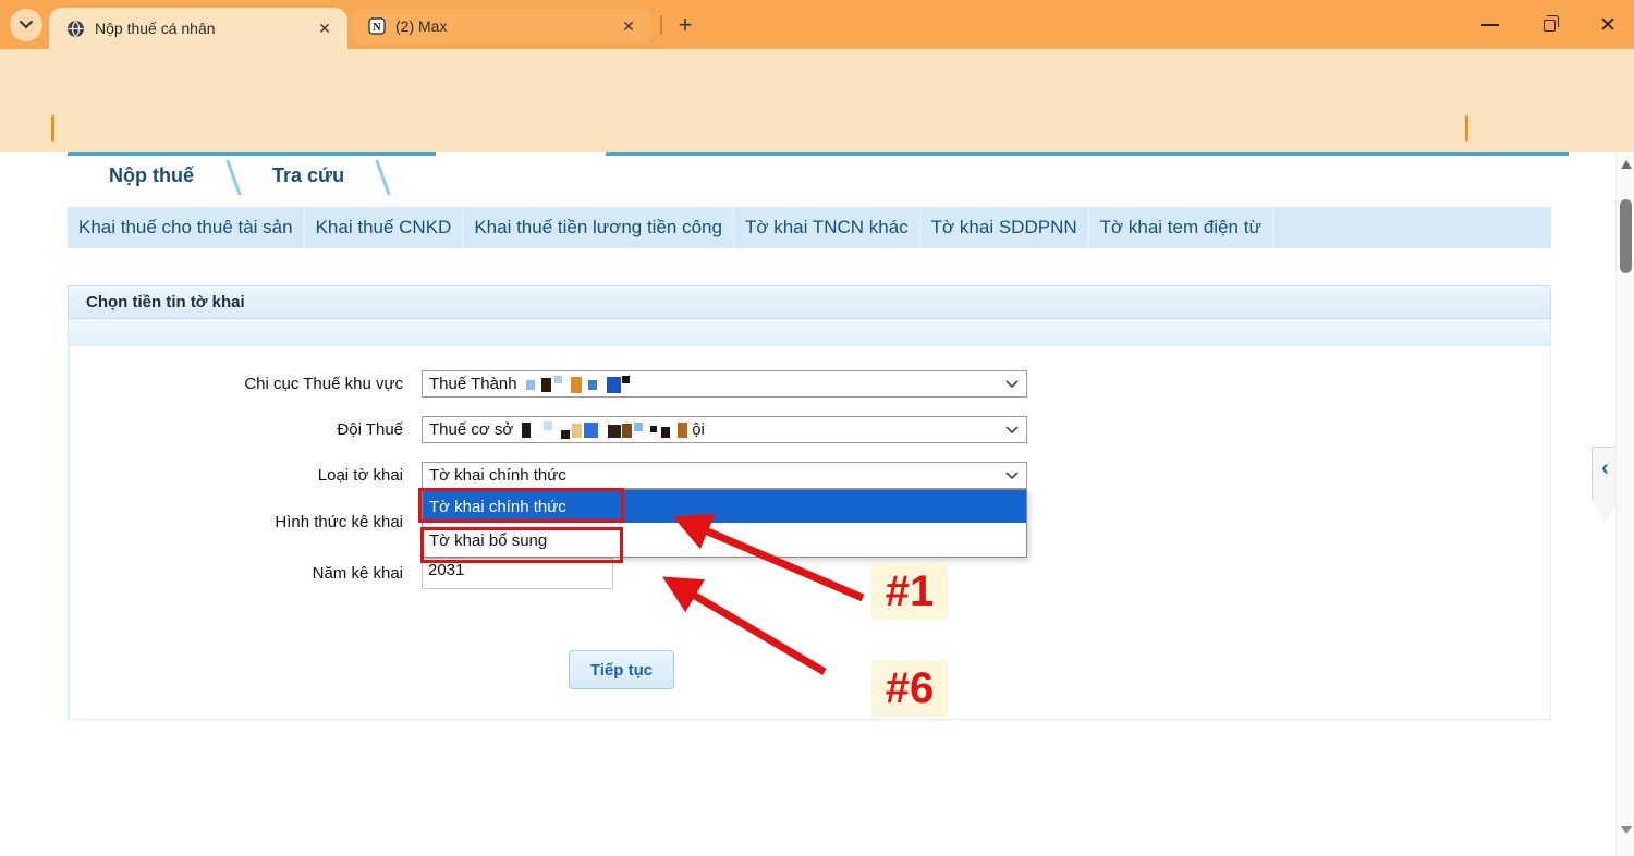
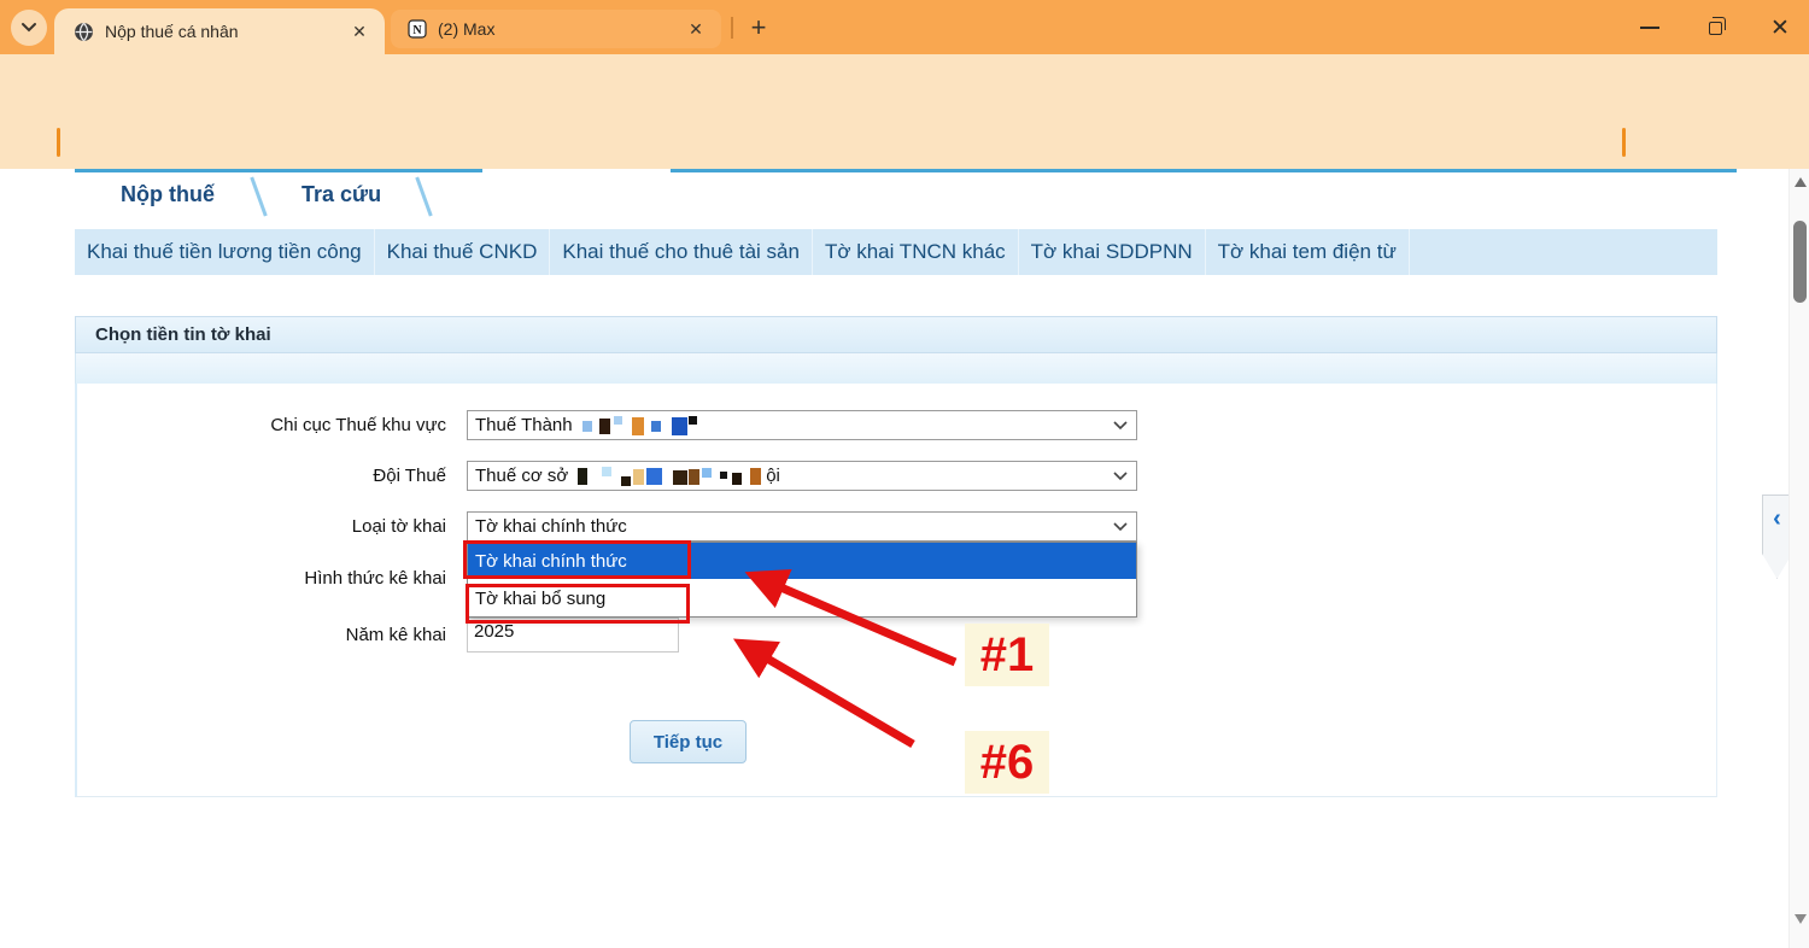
  Nộp thuế cá nhân
  ✕
  N
  (2) Max
  ✕
  +
  ✕
  Nộp thuế
  Tra cứu
- Khai thuế cho thuê tài sản
+ Khai thuế tiền lương tiền công
  Khai thuế CNKD
- Khai thuế tiền lương tiền công
+ Khai thuế cho thuê tài sản
  Tờ khai TNCN khác
  Tờ khai SDDPNN
  Tờ khai tem điện từ
  Chọn tiền tin tờ khai
  Chi cục Thuế khu vực
  Thuế Thành
  Đội Thuế
  Thuế cơ sở
  ội
  Loại tờ khai
  Tờ khai chính thức
  Hình thức kê khai
  Tờ khai chính thức
  Tờ khai bổ sung
  Năm kê khai
- 2031
+ 2025
  Tiếp tục
  #1
  #6
  ‹
